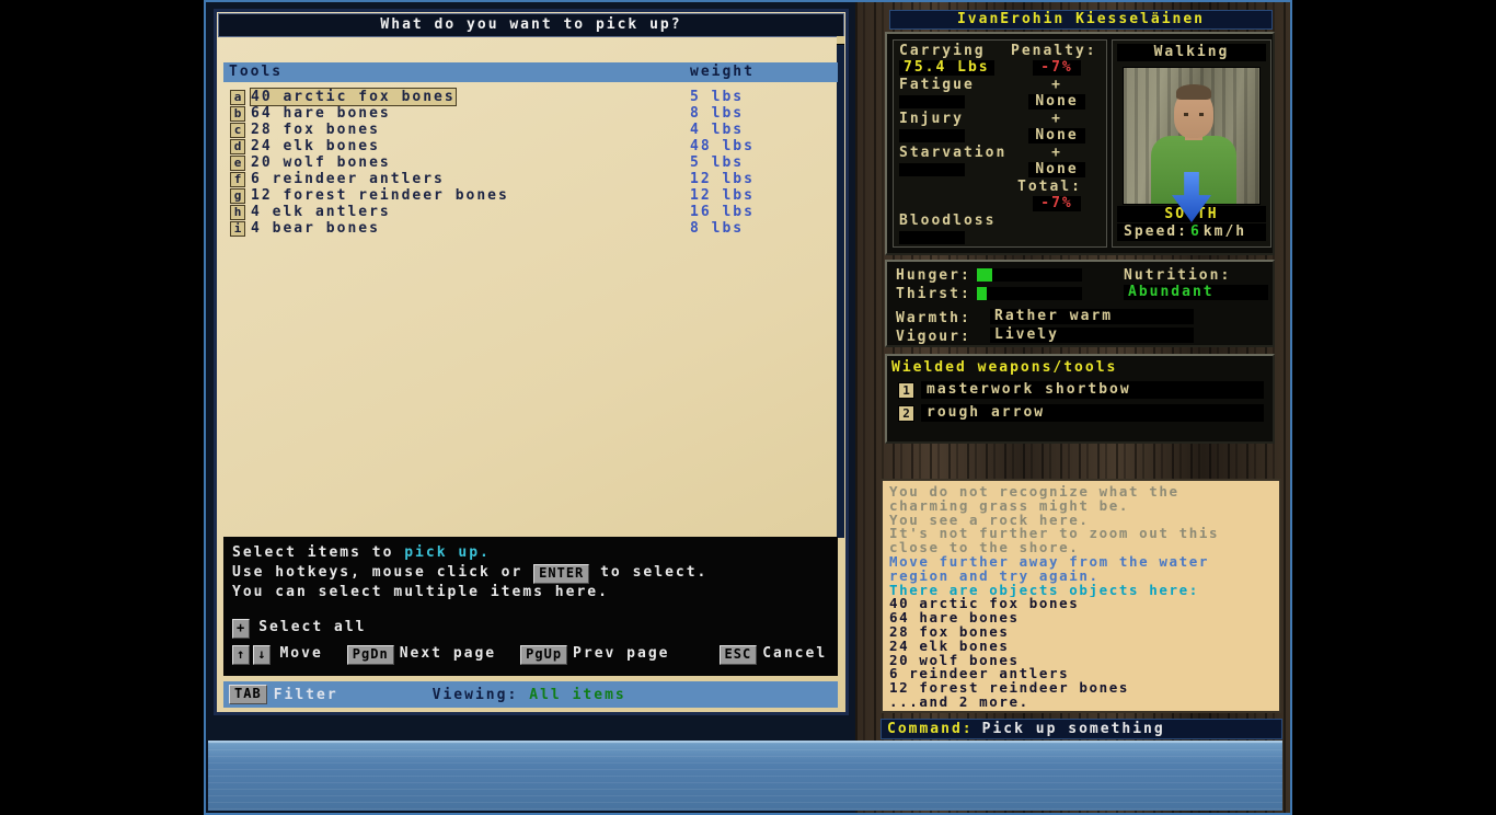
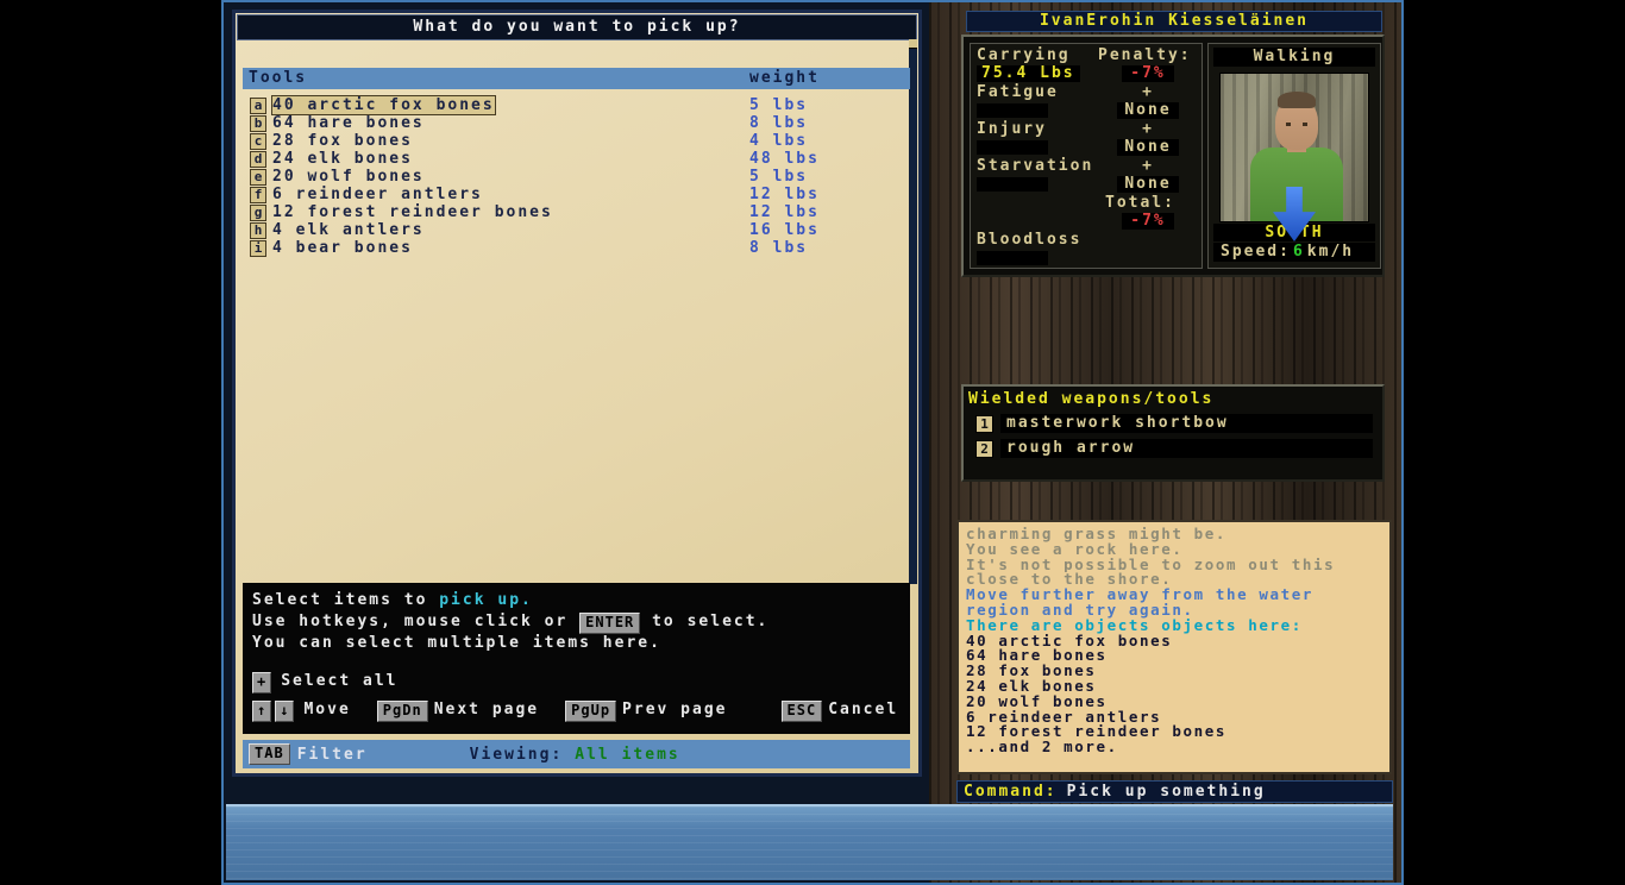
  What do you want to pick up?
  Tools
  weight
  a
  40 arctic fox bones
  5 lbs
  b
  64 hare bones
  8 lbs
  c
  28 fox bones
  4 lbs
  d
  24 elk bones
  48 lbs
  e
  20 wolf bones
  5 lbs
  f
  6 reindeer antlers
  12 lbs
  g
  12 forest reindeer bones
  12 lbs
  h
  4 elk antlers
  16 lbs
  i
  4 bear bones
  8 lbs
  Select items to pick up.
  Use hotkeys, mouse click or ENTER to select.
  You can select multiple items here.
  + Select all
  ↑ ↓ Move PgDn Next page PgUp Prev page ESC Cancel
  TAB
  Filter
  Viewing:
  All items
  IvanErohin Kiesseläinen
  Carrying
  Penalty:
  75.4 Lbs
  -7%
  Fatigue
  +
  None
  Injury
  +
  None
  Starvation
  +
  None
  Total:
  -7%
  Bloodloss
  Walking
  SOTH
  Speed: 6 km/h
- Hunger:
- Thirst:
- Nutrition:
- Abundant
- Warmth:
- Rather warm
- Vigour:
- Lively
  Wielded weapons/tools
  1
  masterwork shortbow
  2
  rough arrow
- You do not recognize what the
  charming grass might be.
  You see a rock here.
- It's not further to zoom out this
+ It's not possible to zoom out this
  close to the shore.
  Move further away from the water
  region and try again.
  There are objects objects here:
  40 arctic fox bones
  64 hare bones
  28 fox bones
  24 elk bones
  20 wolf bones
  6 reindeer antlers
  12 forest reindeer bones
  ...and 2 more.
  Command:
  Pick up something
